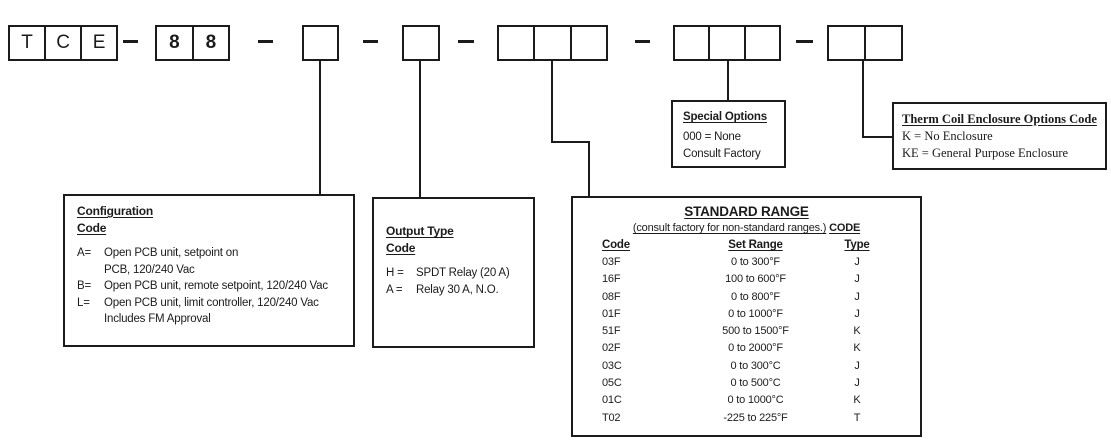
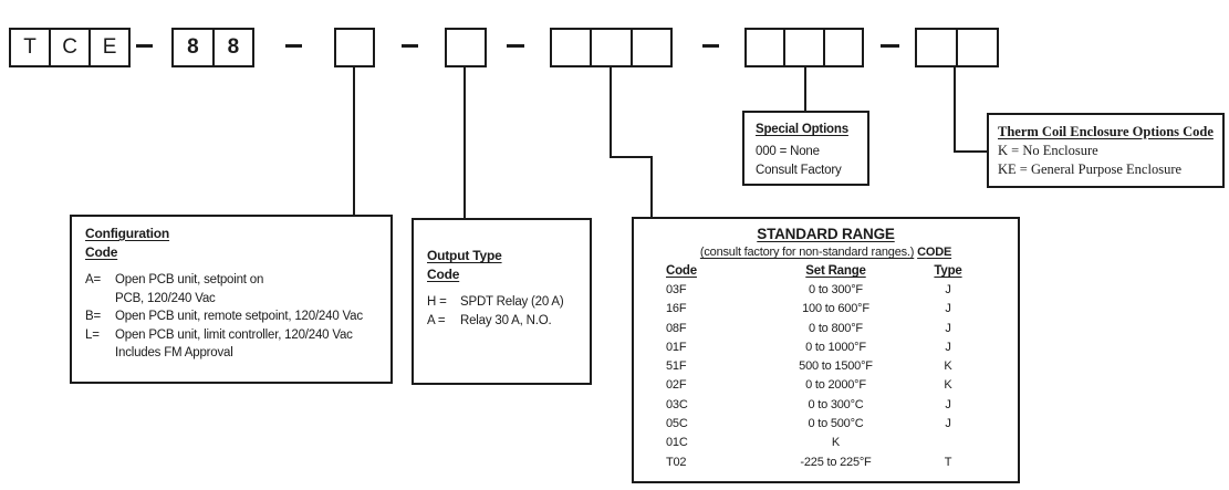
  T
  C
  E
  8
  8
  Configuration
  Code
  A=
  Open PCB unit, setpoint on
  PCB, 120/240 Vac
  B=
  Open PCB unit, remote setpoint, 120/240 Vac
  L=
  Open PCB unit, limit controller, 120/240 Vac
  Includes FM Approval
  Output Type
  Code
  H =
  SPDT Relay (20 A)
  A =
  Relay 30 A, N.O.
  Special Options
  000 = None
  Consult Factory
  Therm Coil Enclosure Options Code
  K = No Enclosure
  KE = General Purpose Enclosure
  STANDARD RANGE
  (consult factory for non-standard ranges.) CODE
  Code
  Set Range
  Type
  03F
  0 to 300°F
  J
  16F
  100 to 600°F
  J
  08F
  0 to 800°F
  J
  01F
  0 to 1000°F
  J
  51F
  500 to 1500°F
  K
  02F
  0 to 2000°F
  K
  03C
  0 to 300°C
  J
  05C
  0 to 500°C
  J
  01C
- 0 to 1000°C
  K
  T02
  -225 to 225°F
  T
